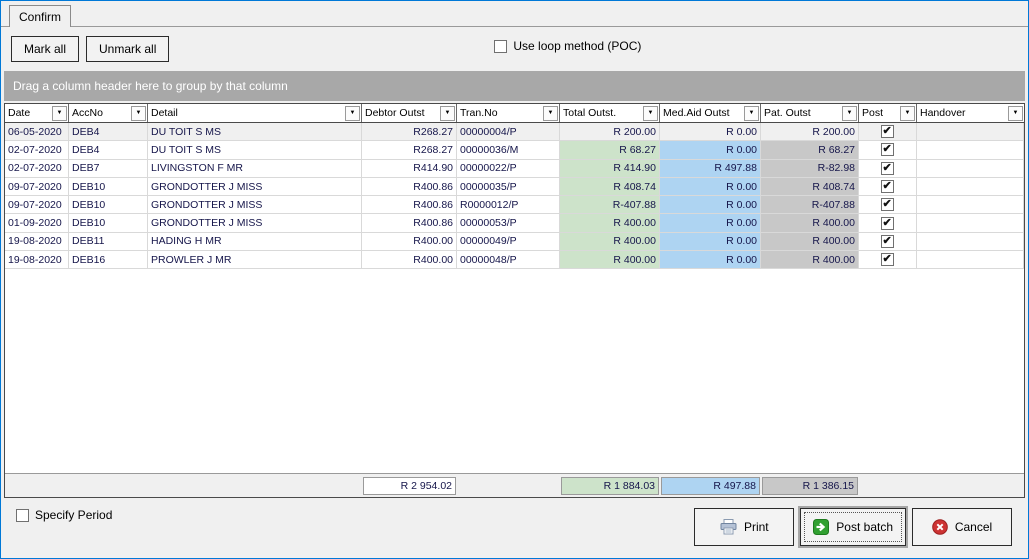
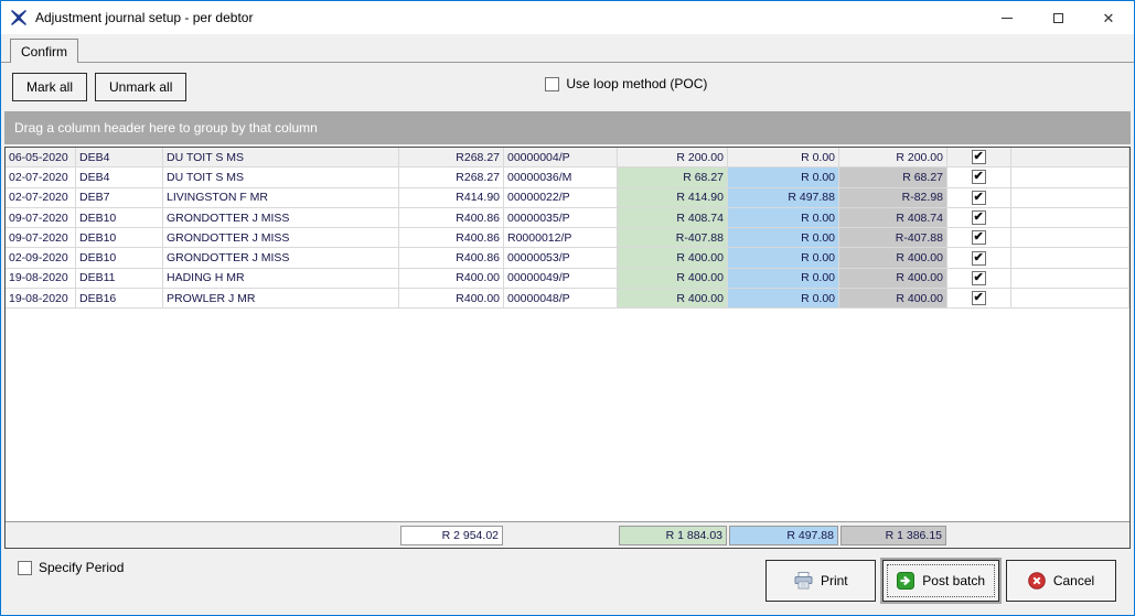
+ Adjustment journal setup - per debtor
+ ✕
  Confirm
  Mark all
  Unmark all
  Use loop method (POC)
  Drag a column header here to group by that column
- Date
- AccNo
- Detail
- Debtor Outst
- Tran.No
- Total Outst.
- Med.Aid Outst
- Pat. Outst
- Post
- Handover
  06-05-2020
  DEB4
  DU TOIT S MS
  R268.27
  00000004/P
  R 200.00
  R 0.00
  R 200.00
  02-07-2020
  DEB4
  DU TOIT S MS
  R268.27
  00000036/M
  R 68.27
  R 0.00
  R 68.27
  02-07-2020
  DEB7
  LIVINGSTON F MR
  R414.90
  00000022/P
  R 414.90
  R 497.88
  R-82.98
  09-07-2020
  DEB10
  GRONDOTTER J MISS
  R400.86
  00000035/P
  R 408.74
  R 0.00
  R 408.74
  09-07-2020
  DEB10
  GRONDOTTER J MISS
  R400.86
  R0000012/P
  R-407.88
  R 0.00
  R-407.88
- 01-09-2020
+ 02-09-2020
  DEB10
  GRONDOTTER J MISS
  R400.86
  00000053/P
  R 400.00
  R 0.00
  R 400.00
  19-08-2020
  DEB11
  HADING H MR
  R400.00
  00000049/P
  R 400.00
  R 0.00
  R 400.00
  19-08-2020
  DEB16
  PROWLER J MR
  R400.00
  00000048/P
  R 400.00
  R 0.00
  R 400.00
  R 2 954.02
  R 1 884.03
  R 497.88
  R 1 386.15
  Specify Period
  Print
  Post batch
  Cancel
